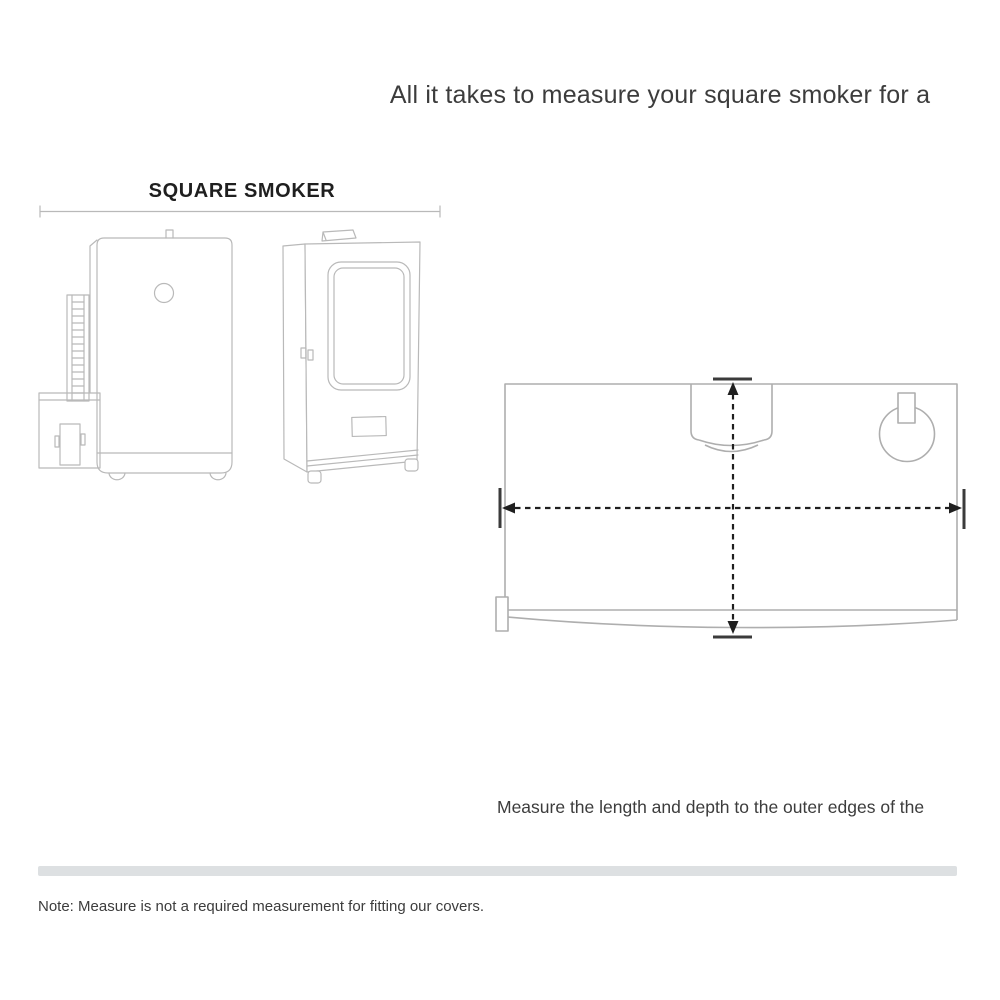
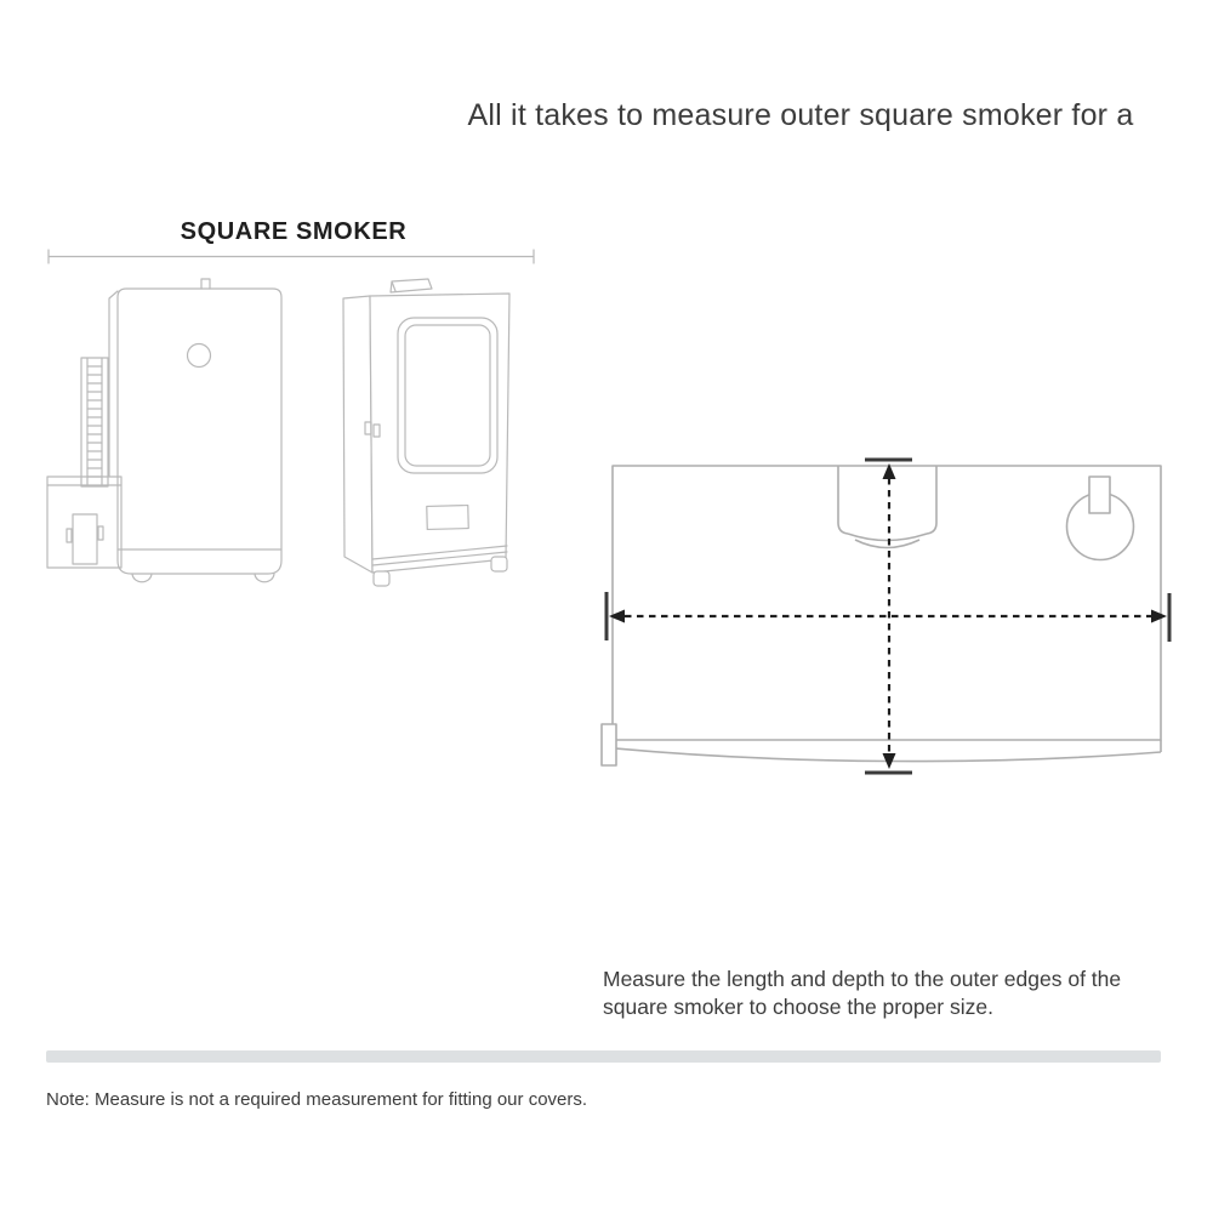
- All it takes to measure your square smoker for a
+ All it takes to measure outer square smoker for a
  SQUARE SMOKER
  Measure the length and depth to the outer edges of the
+ square smoker to choose the proper size.
  Note: Measure is not a required measurement for fitting our covers.
